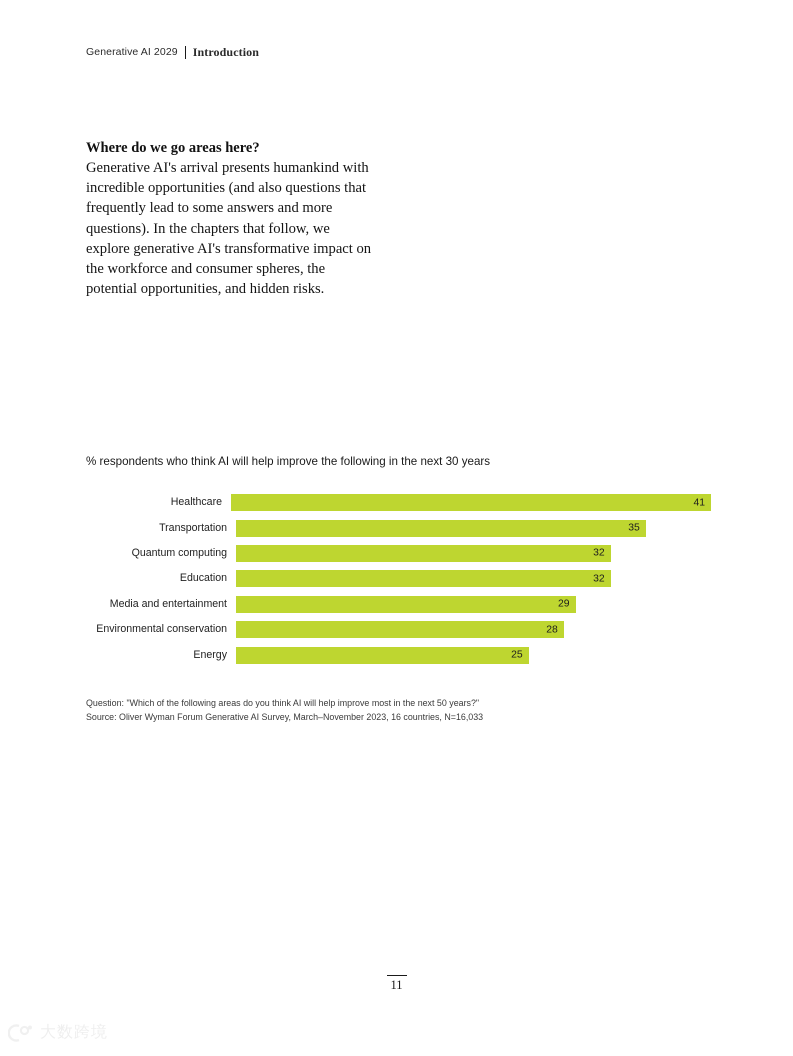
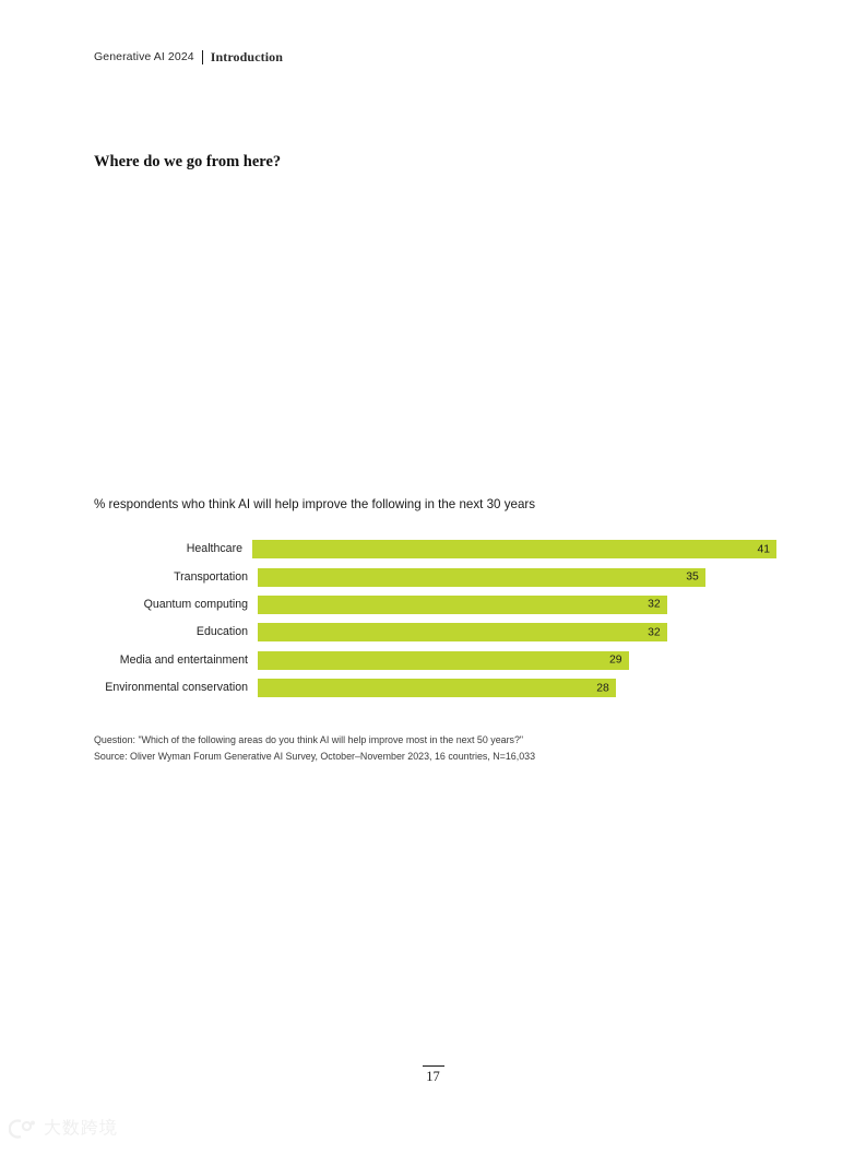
- Generative AI 2029
+ Generative AI 2024
  Introduction
- Where do we go areas here?
+ Where do we go from here?
- Generative AI's arrival presents humankind with incredible opportunities (and also questions that frequently lead to some answers and more questions). In the chapters that follow, we explore generative AI's transformative impact on the workforce and consumer spheres, the potential opportunities, and hidden risks.
  % respondents who think AI will help improve the following in the next 30 years
  Healthcare
  41
  Transportation
  35
  Quantum computing
  32
  Education
  32
  Media and entertainment
  29
  Environmental conservation
  28
- Energy
- 25
  Question: "Which of the following areas do you think AI will help improve most in the next 50 years?"
- Source: Oliver Wyman Forum Generative AI Survey, March–November 2023, 16 countries, N=16,033
+ Source: Oliver Wyman Forum Generative AI Survey, October–November 2023, 16 countries, N=16,033
- 11
+ 17
